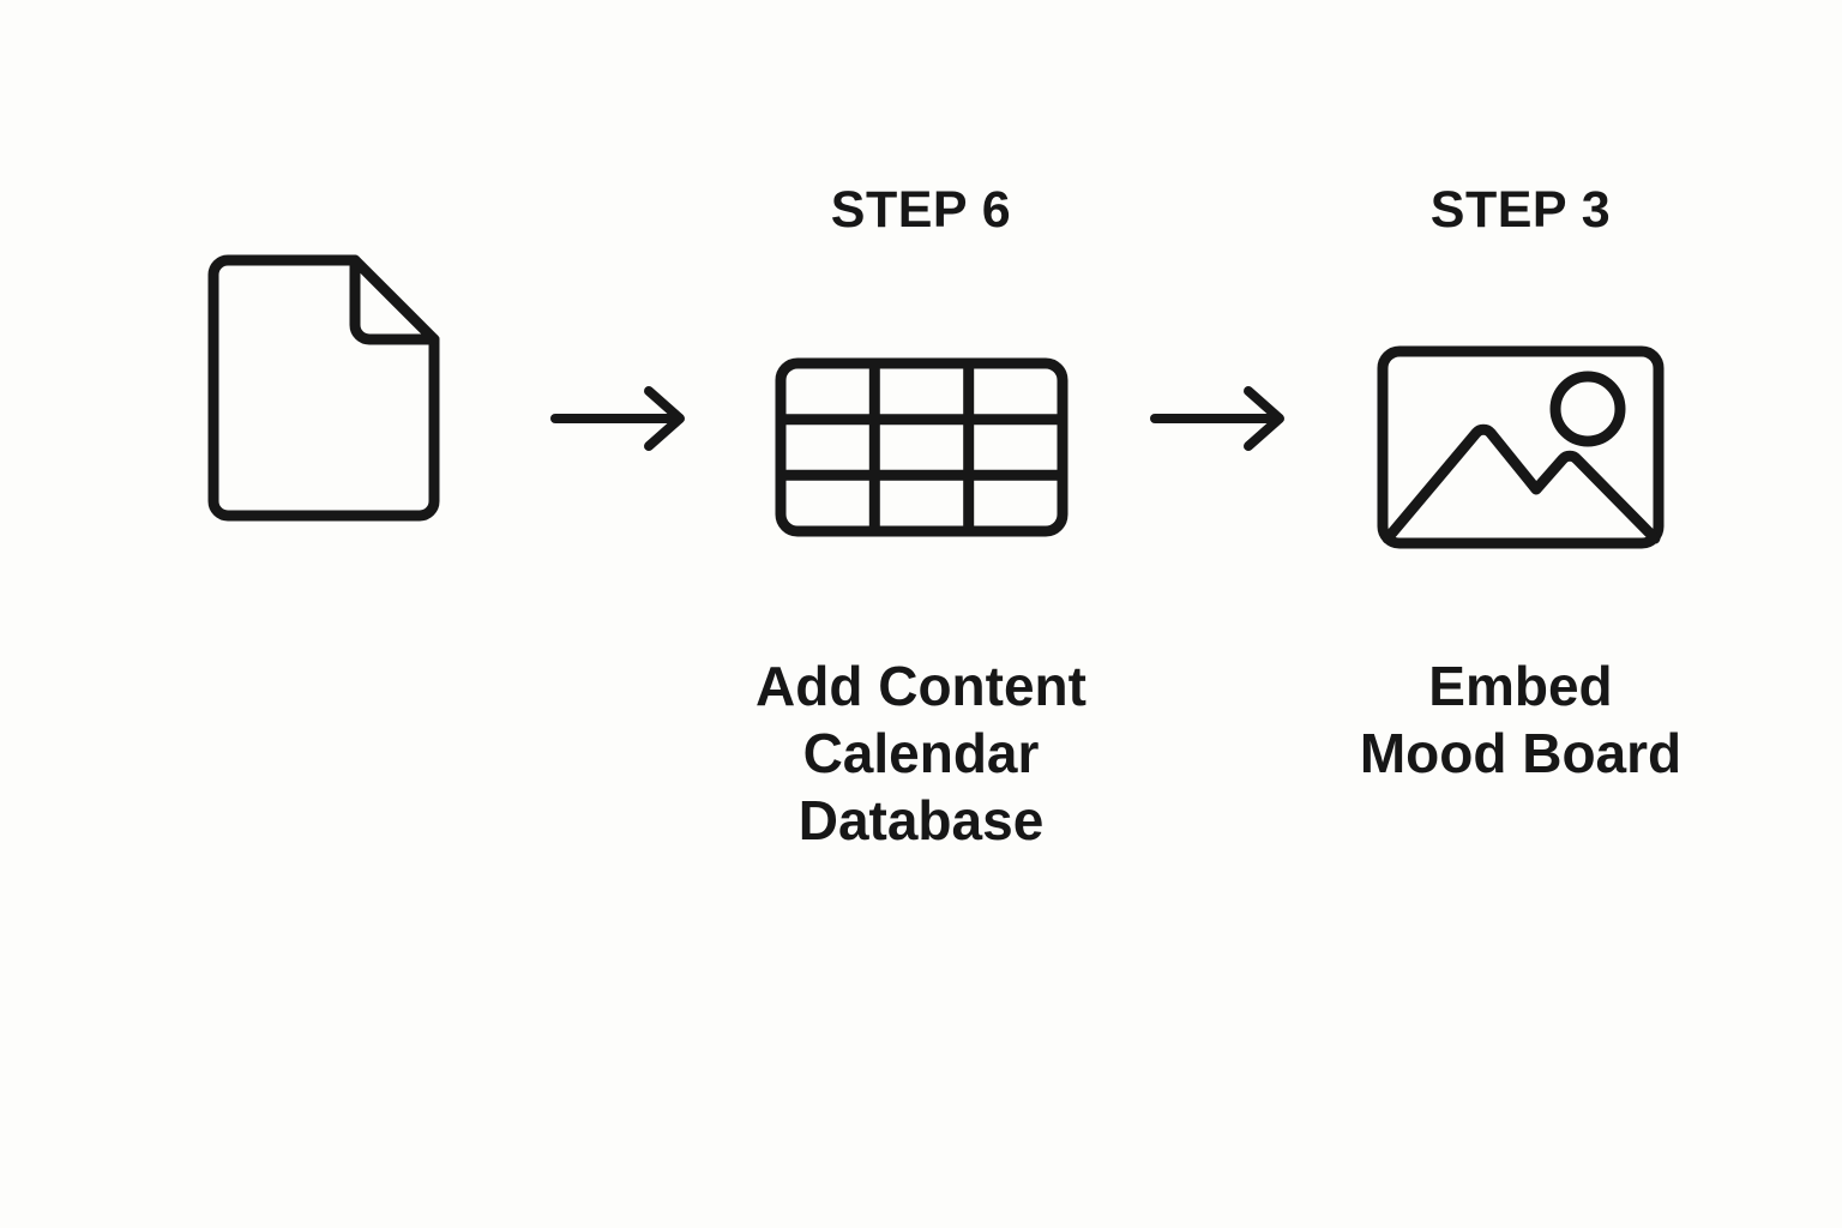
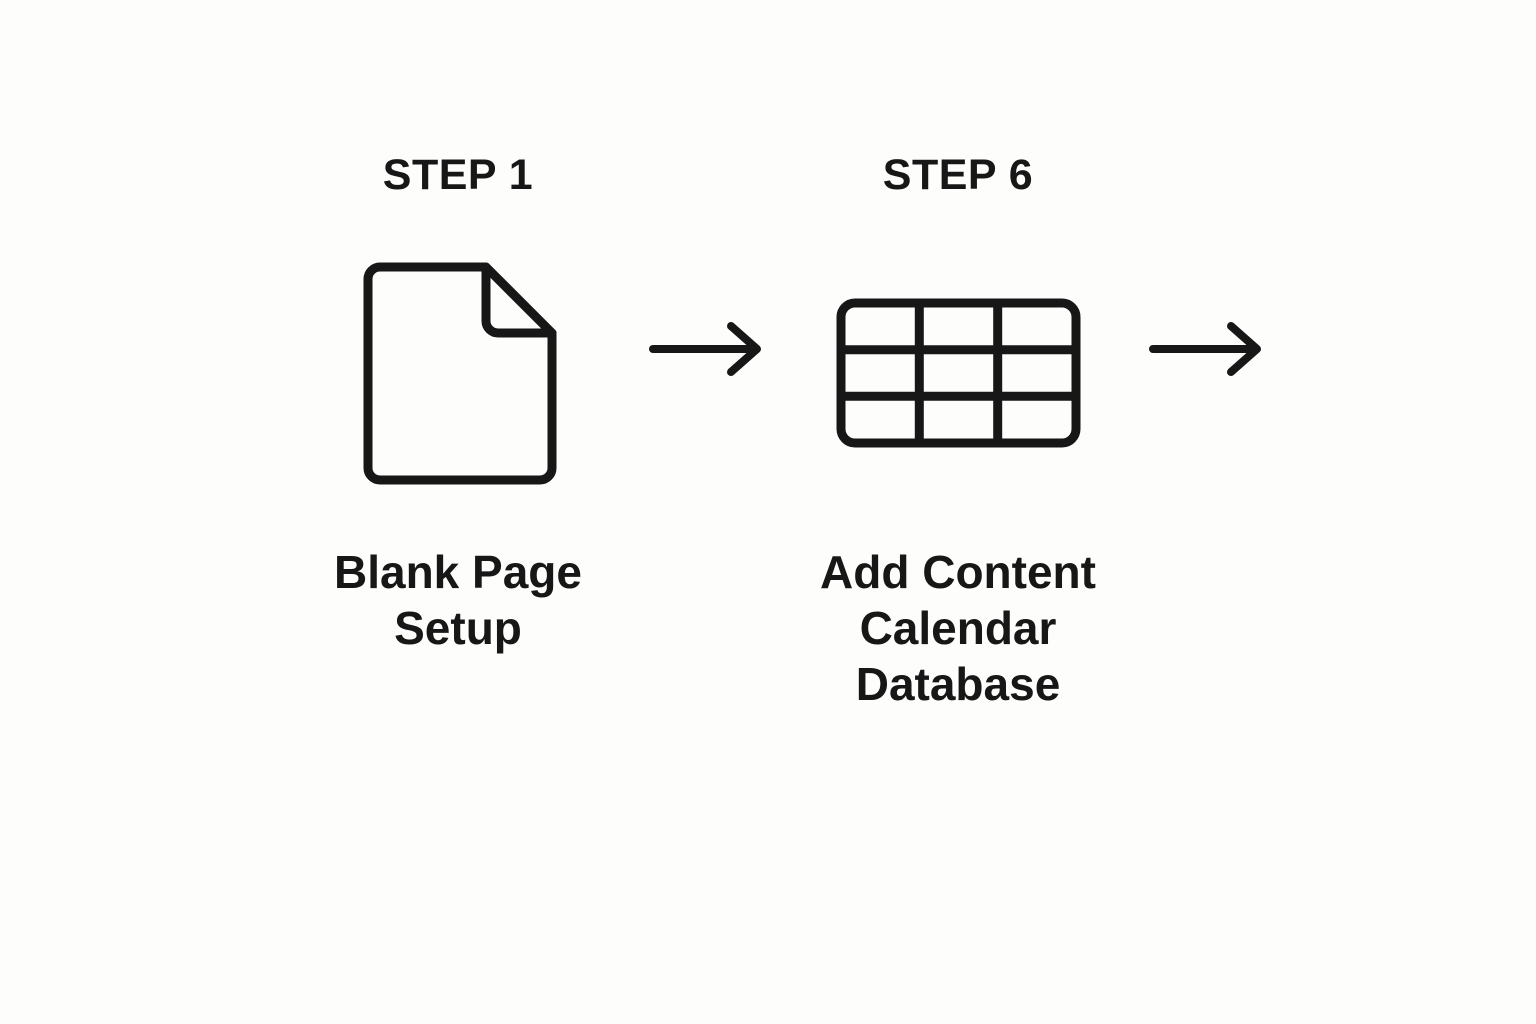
+ STEP 1
+ Blank Page
+ Setup
  STEP 6
  Add Content
  Calendar
  Database
- STEP 3
- Embed
- Mood Board
